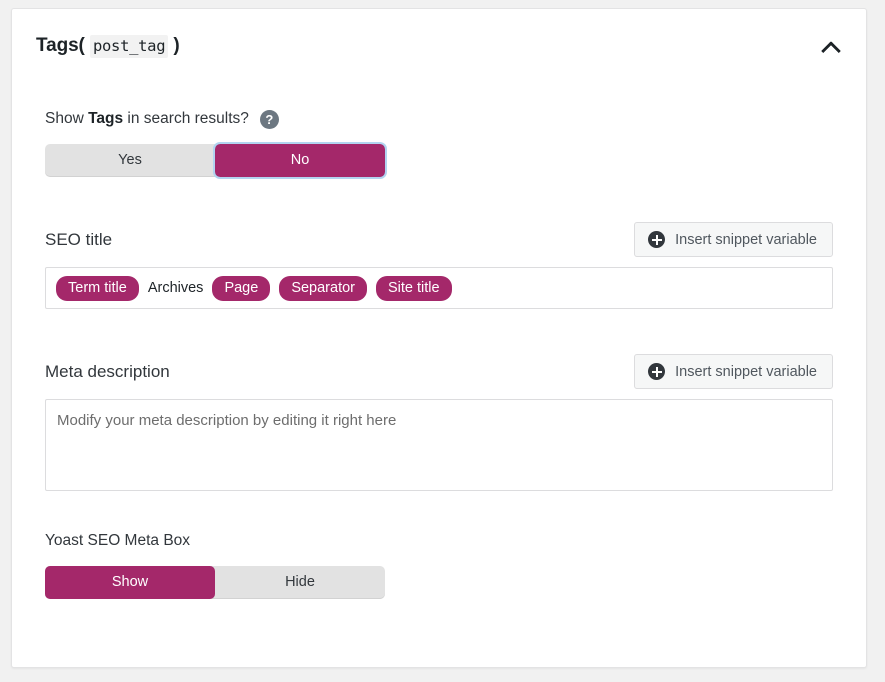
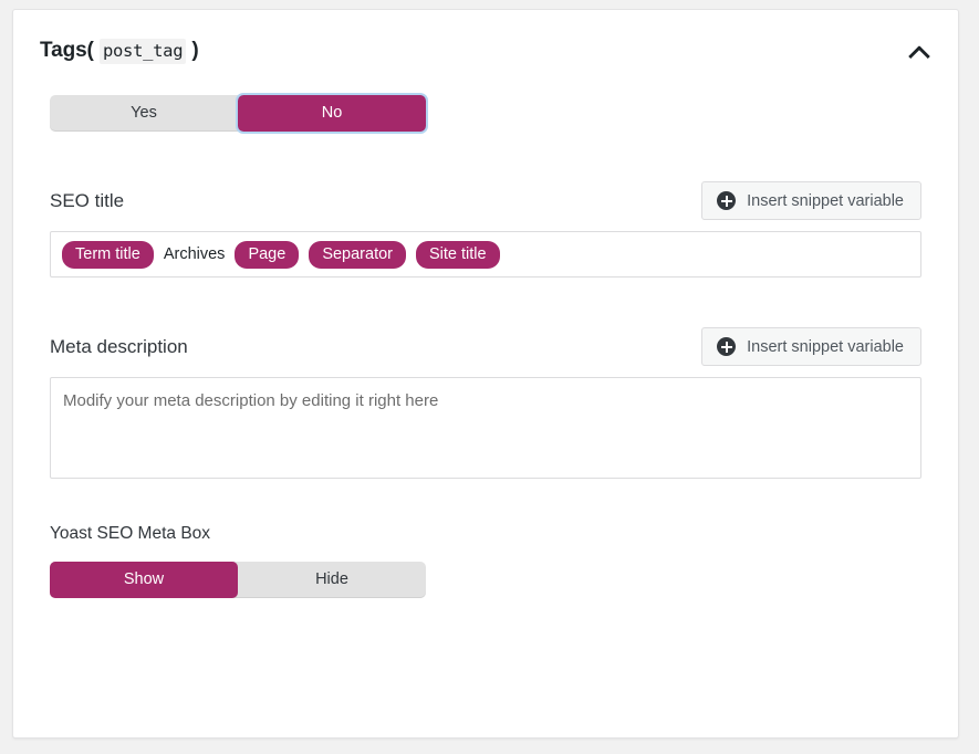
  Tags( post_tag )
- Show Tags in search results?
- ?
  Yes
  No
  SEO title
  Insert snippet variable
  Term title
  Archives
  Page
  Separator
  Site title
  Meta description
  Insert snippet variable
  Modify your meta description by editing it right here
  Yoast SEO Meta Box
  Show
  Hide
